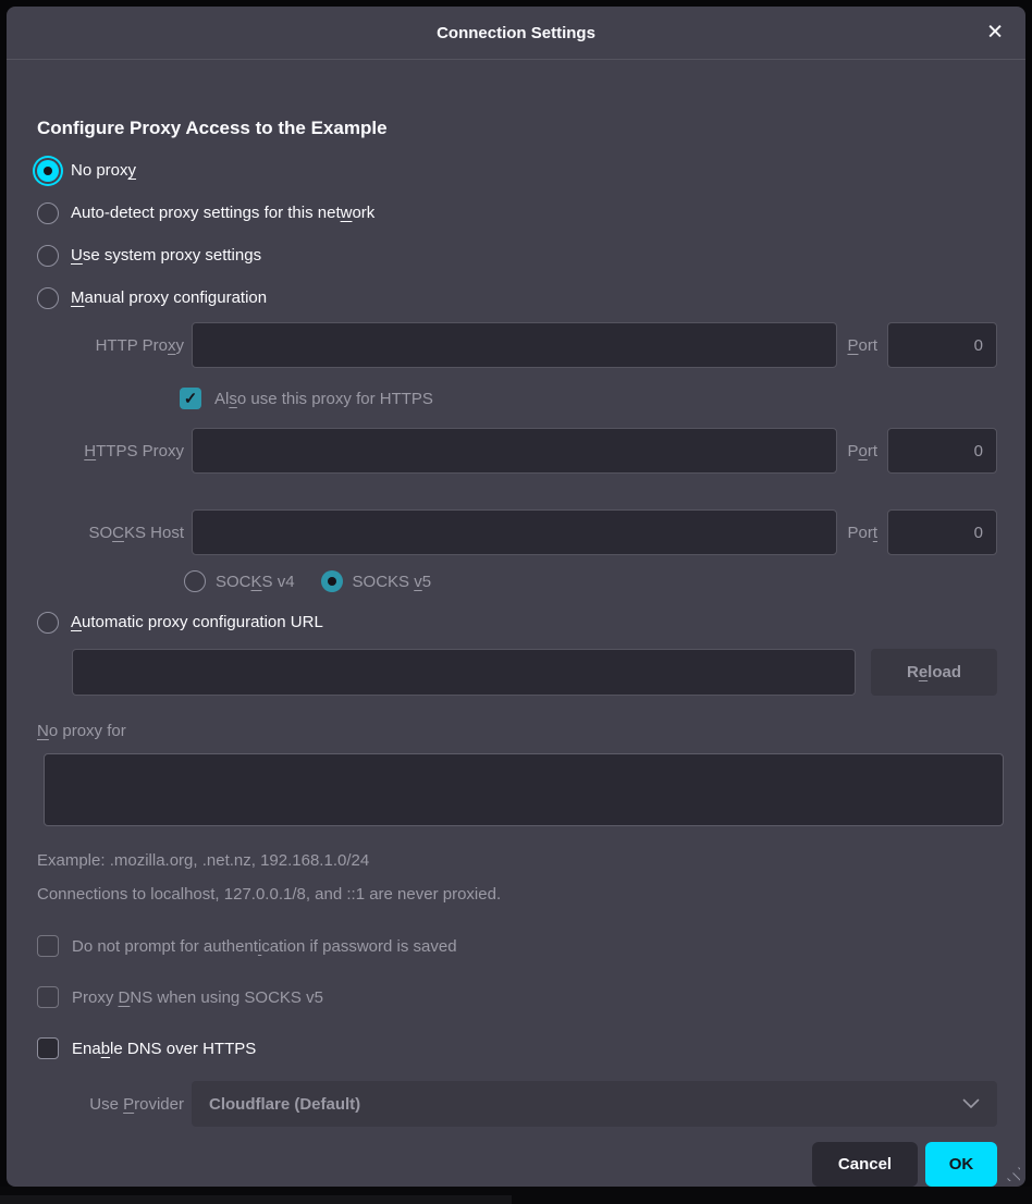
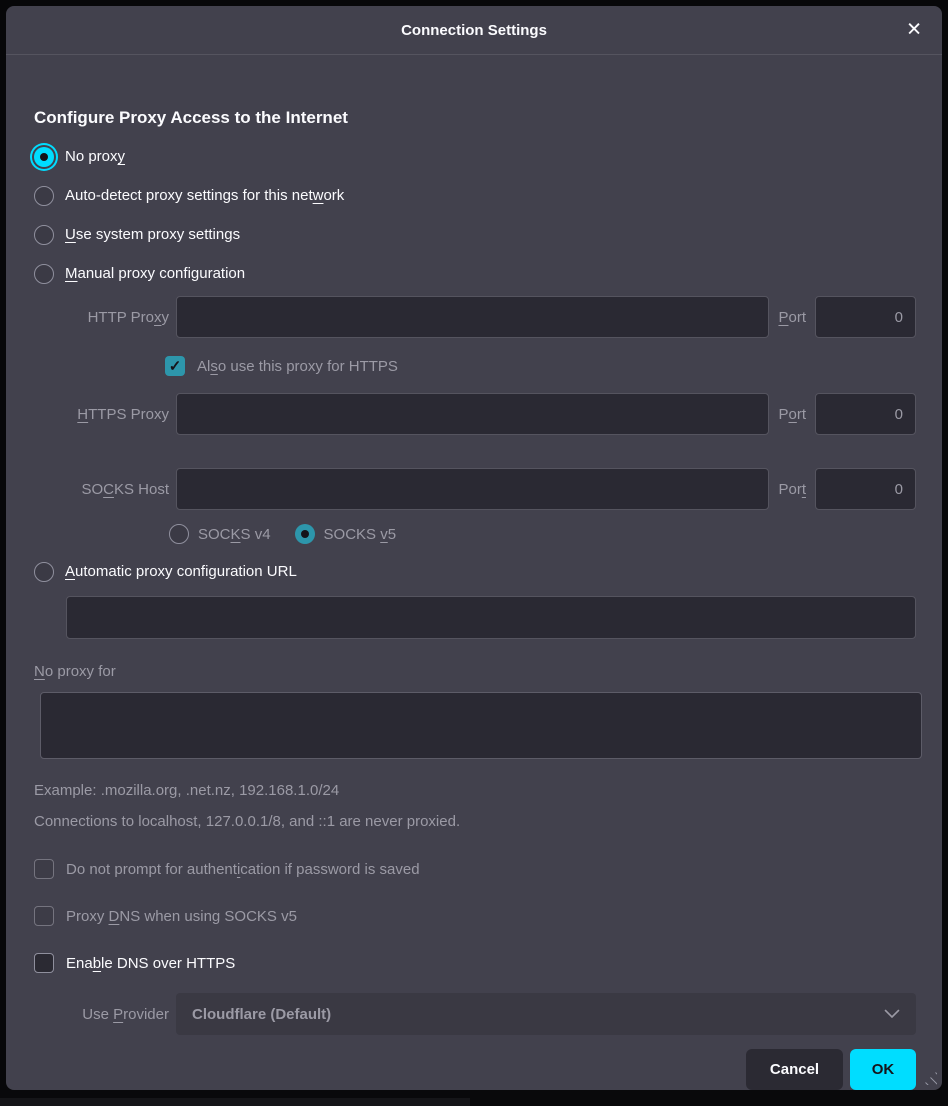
  Connection Settings
  ✕
- Configure Proxy Access to the Example
+ Configure Proxy Access to the Internet
  No proxy
  Auto-detect proxy settings for this network
  Use system proxy settings
  Manual proxy configuration
  HTTP Proxy
  Port
  0
  ✓
  Also use this proxy for HTTPS
  HTTPS Proxy
  Port
  0
  SOCKS Host
  Port
  0
  SOCKS v4
  SOCKS v5
  Automatic proxy configuration URL
- Reload
  No proxy for
  Example: .mozilla.org, .net.nz, 192.168.1.0/24
  Connections to localhost, 127.0.0.1/8, and ::1 are never proxied.
  Do not prompt for authentication if password is saved
  Proxy DNS when using SOCKS v5
  Enable DNS over HTTPS
  Use Provider
  Cloudflare (Default)
  Cancel
  OK
